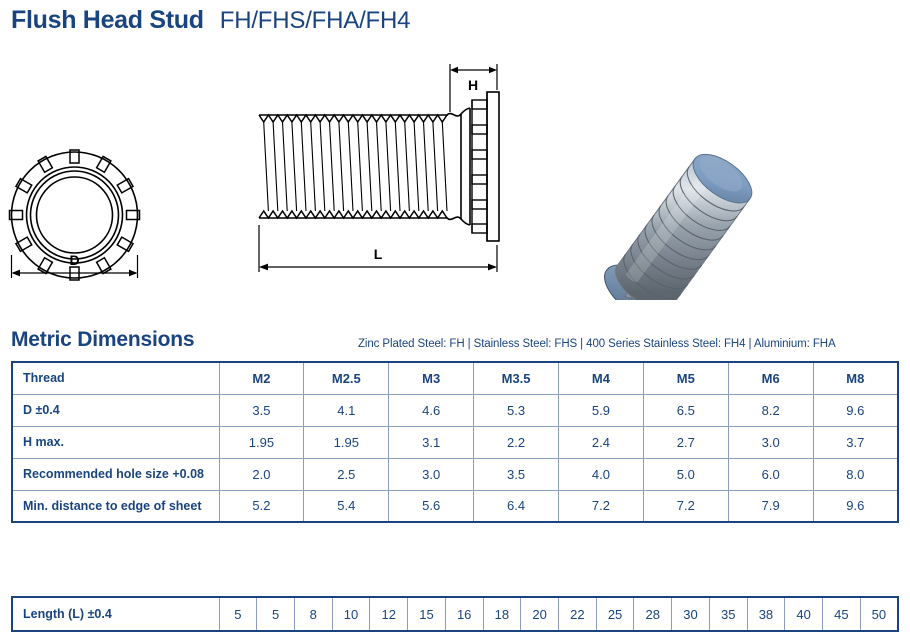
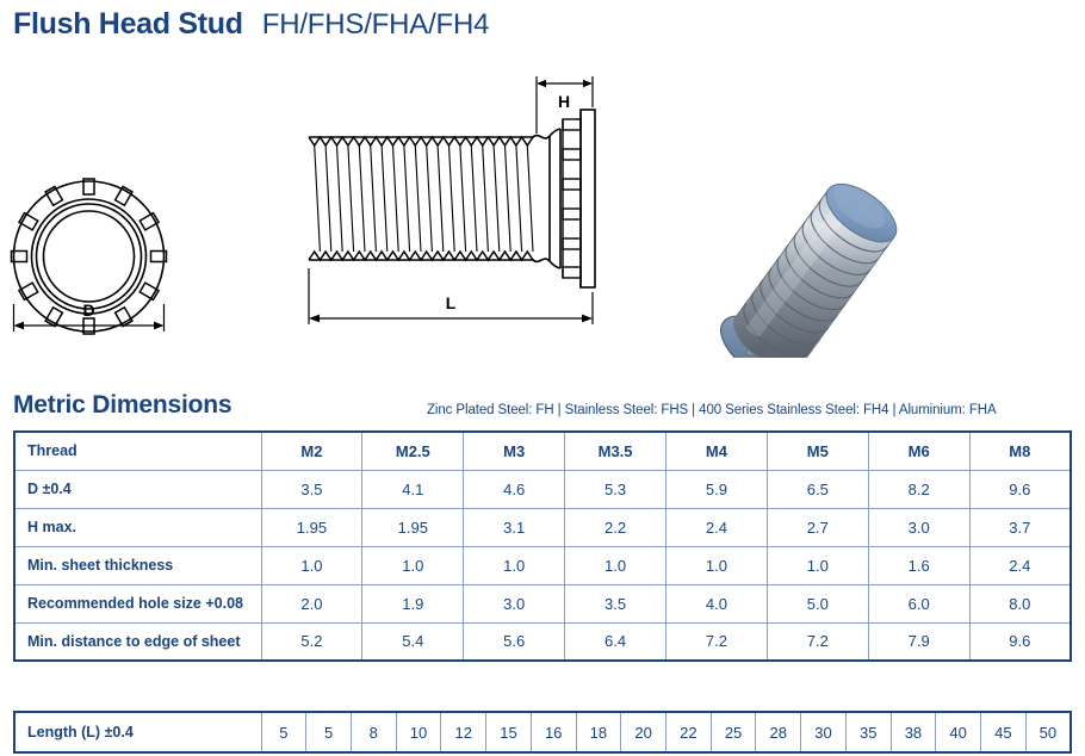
  Flush Head Stud
  FH/FHS/FHA/FH4
  D
  H
  L
  Metric Dimensions
  Zinc Plated Steel: FH | Stainless Steel: FHS | 400 Series Stainless Steel: FH4 | Aluminium: FHA
  Thread	M2	M2.5	M3	M3.5	M4	M5	M6	M8
  D ±0.4	3.5	4.1	4.6	5.3	5.9	6.5	8.2	9.6
  H max.	1.95	1.95	3.1	2.2	2.4	2.7	3.0	3.7
+ Min. sheet thickness	1.0	1.0	1.0	1.0	1.0	1.0	1.6	2.4
- Recommended hole size +0.08	2.0	2.5	3.0	3.5	4.0	5.0	6.0	8.0
+ Recommended hole size +0.08	2.0	1.9	3.0	3.5	4.0	5.0	6.0	8.0
  Min. distance to edge of sheet	5.2	5.4	5.6	6.4	7.2	7.2	7.9	9.6
  Length (L) ±0.4	5	5	8	10	12	15	16	18	20	22	25	28	30	35	38	40	45	50
